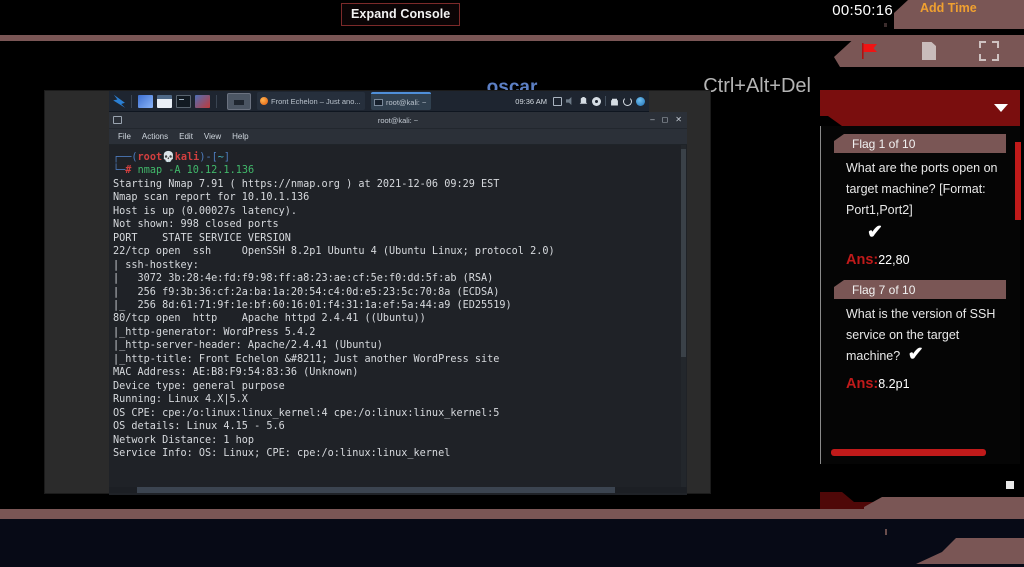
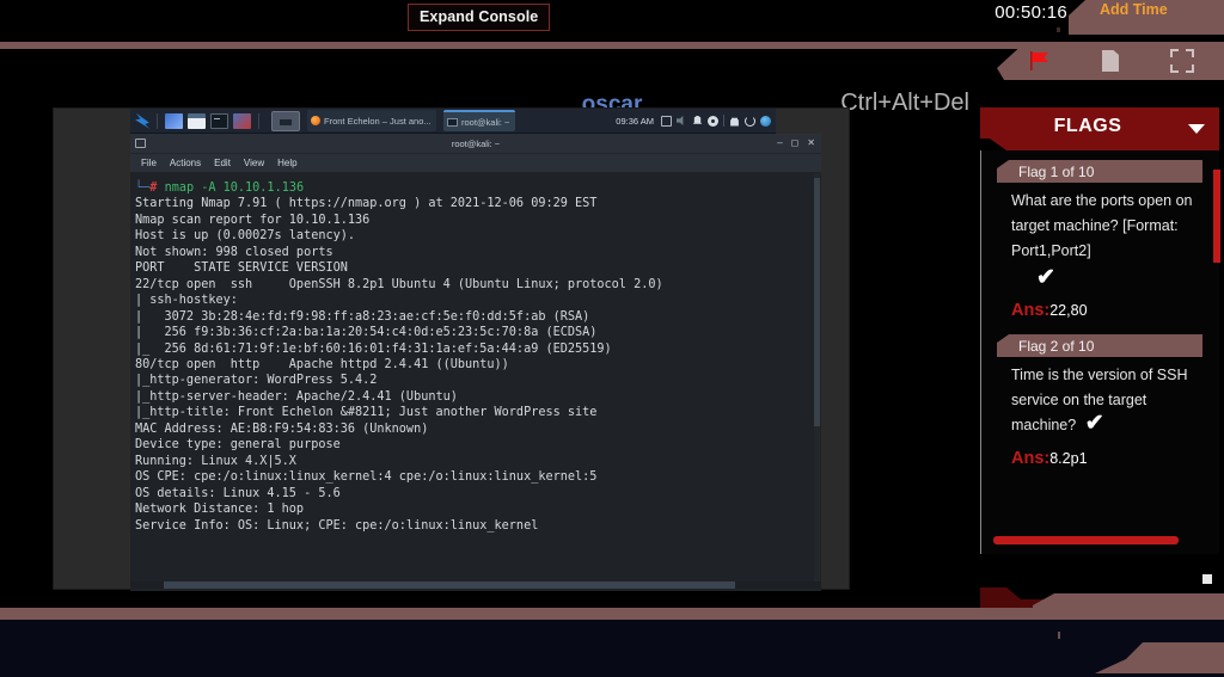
  Expand Console
  00:50:16
  Add Time
  oscar
  Ctrl+Alt+Del
  Front Echelon – Just ano...
  root@kali: ~
  09:36 AM
  root@kali: ~
  –
  ◻
  ✕
  File
  Actions
  Edit
  View
  Help
- ┌──(root💀kali)-[~]
- └─# nmap -A 10.12.1.136
+ └─# nmap -A 10.10.1.136
  Starting Nmap 7.91 ( https://nmap.org ) at 2021-12-06 09:29 EST
  Nmap scan report for 10.10.1.136
  Host is up (0.00027s latency).
  Not shown: 998 closed ports
  PORT STATE SERVICE VERSION
  22/tcp open ssh OpenSSH 8.2p1 Ubuntu 4 (Ubuntu Linux; protocol 2.0)
  | ssh-hostkey:
  | 3072 3b:28:4e:fd:f9:98:ff:a8:23:ae:cf:5e:f0:dd:5f:ab (RSA)
  | 256 f9:3b:36:cf:2a:ba:1a:20:54:c4:0d:e5:23:5c:70:8a (ECDSA)
  |_ 256 8d:61:71:9f:1e:bf:60:16:01:f4:31:1a:ef:5a:44:a9 (ED25519)
  80/tcp open http Apache httpd 2.4.41 ((Ubuntu))
  |_http-generator: WordPress 5.4.2
  |_http-server-header: Apache/2.4.41 (Ubuntu)
  |_http-title: Front Echelon &#8211; Just another WordPress site
  MAC Address: AE:B8:F9:54:83:36 (Unknown)
  Device type: general purpose
  Running: Linux 4.X|5.X
  OS CPE: cpe:/o:linux:linux_kernel:4 cpe:/o:linux:linux_kernel:5
  OS details: Linux 4.15 - 5.6
  Network Distance: 1 hop
  Service Info: OS: Linux; CPE: cpe:/o:linux:linux_kernel
+ FLAGS
  Flag 1 of 10
  What are the ports open on target machine? [Format: Port1,Port2]
  ✔
  Ans:22,80
- Flag 7 of 10
+ Flag 2 of 10
- What is the version of SSH service on the target machine? ✔
+ Time is the version of SSH service on the target machine? ✔
  Ans:8.2p1
